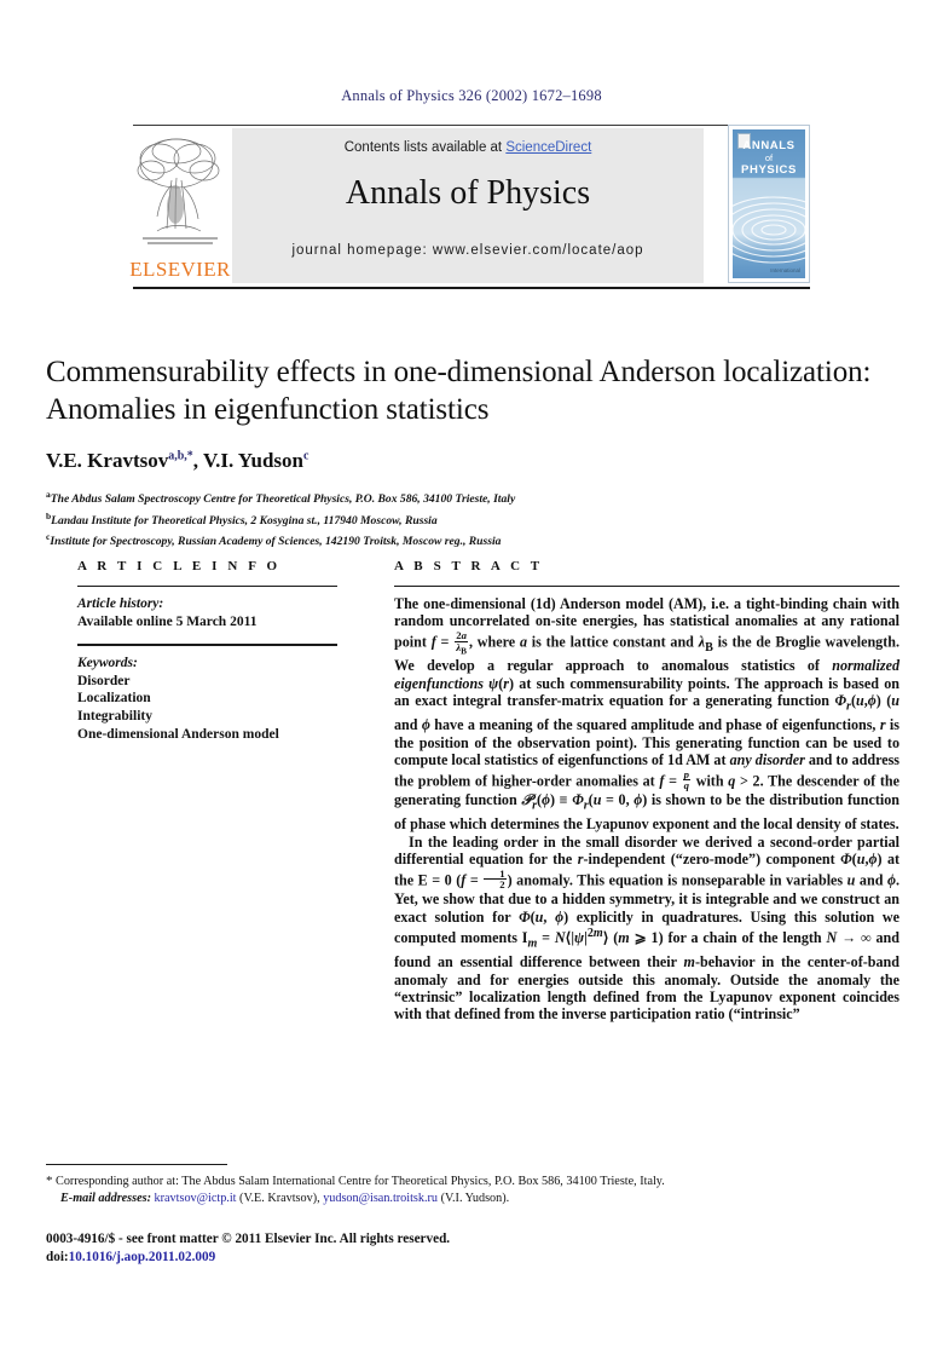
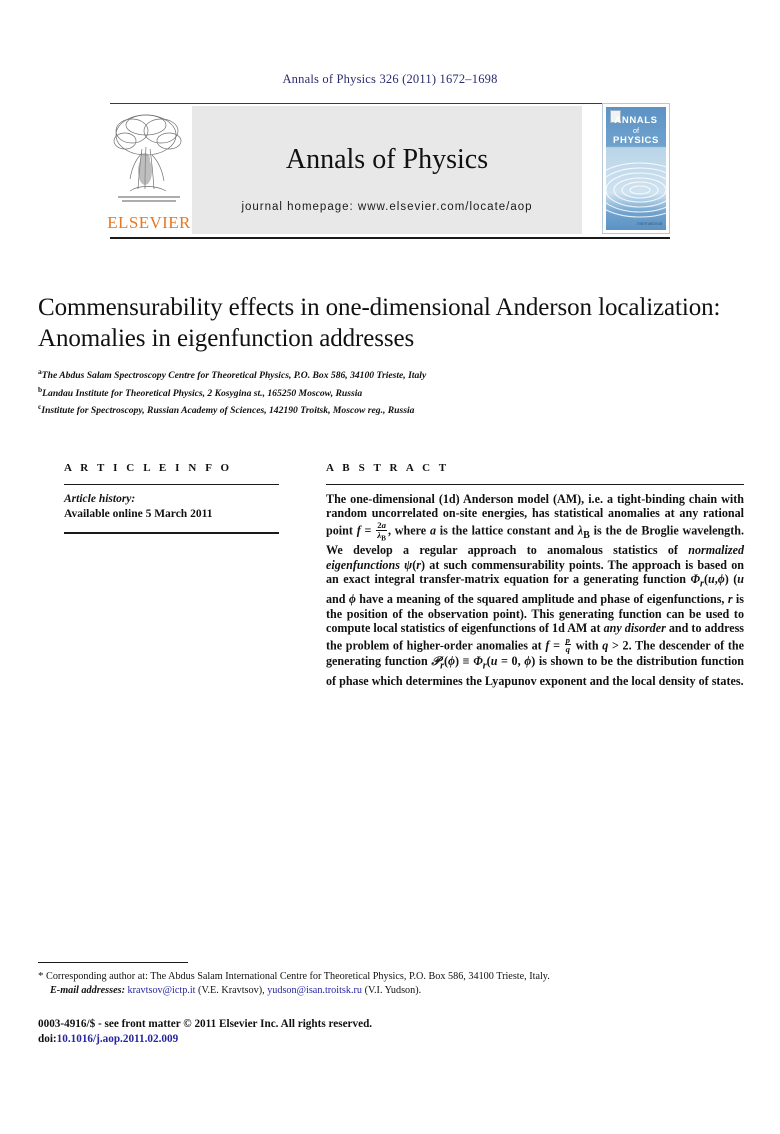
- Annals of Physics 326 (2002) 1672–1698
+ Annals of Physics 326 (2011) 1672–1698
  ELSEVIER
- Contents lists available at ScienceDirect
  Annals of Physics
  journal homepage: www.elsevier.com/locate/aop
  ANNALS
  of
  PHYSICS
- Commensurability effects in one-dimensional Anderson localization: Anomalies in eigenfunction statistics
+ Commensurability effects in one-dimensional Anderson localization: Anomalies in eigenfunction addresses
- V.E. Kravtsova,b,*, V.I. Yudsonc
  aThe Abdus Salam Spectroscopy Centre for Theoretical Physics, P.O. Box 586, 34100 Trieste, Italy
- bLandau Institute for Theoretical Physics, 2 Kosygina st., 117940 Moscow, Russia
+ bLandau Institute for Theoretical Physics, 2 Kosygina st., 165250 Moscow, Russia
  cInstitute for Spectroscopy, Russian Academy of Sciences, 142190 Troitsk, Moscow reg., Russia
  A R T I C L E I N F O
  A B S T R A C T
  Article history:
  Available online 5 March 2011
- Keywords:
- Disorder
- Localization
- Integrability
- One-dimensional Anderson model
  The one-dimensional (1d) Anderson model (AM), i.e. a tight-binding chain with random uncorrelated on-site energies, has statistical anomalies at any rational point f =
  2a
  λB
  , where a is the lattice constant and λB is the de Broglie wavelength. We develop a regular approach to anomalous statistics of normalized eigenfunctions ψ(r) at such commensurability points. The approach is based on an exact integral transfer-matrix equation for a generating function Φr(u,ϕ) (u and ϕ have a meaning of the squared amplitude and phase of eigenfunctions, r is the position of the observation point). This generating function can be used to compute local statistics of eigenfunctions of 1d AM at any disorder and to address the problem of higher-order anomalies at f =
  p
  q
  with q > 2. The descender of the generating function 𝒫r(ϕ) ≡ Φr(u = 0, ϕ) is shown to be the distribution function of phase which determines the Lyapunov exponent and the local density of states.
- In the leading order in the small disorder we derived a second-order partial differential equation for the r-independent (“zero-mode”) component Φ(u,ϕ) at the E = 0 (f =
- 1
- 2
- ) anomaly. This equation is nonseparable in variables u and ϕ. Yet, we show that due to a hidden symmetry, it is integrable and we construct an exact solution for Φ(u, ϕ) explicitly in quadratures. Using this solution we computed moments Im = N⟨|ψ|2m⟩ (m ⩾ 1) for a chain of the length N → ∞ and found an essential difference between their m-behavior in the center-of-band anomaly and for energies outside this anomaly. Outside the anomaly the “extrinsic” localization length defined from the Lyapunov exponent coincides with that defined from the inverse participation ratio (“intrinsic”
  * Corresponding author at: The Abdus Salam International Centre for Theoretical Physics, P.O. Box 586, 34100 Trieste, Italy.
  E-mail addresses: kravtsov@ictp.it (V.E. Kravtsov), yudson@isan.troitsk.ru (V.I. Yudson).
  0003-4916/$ - see front matter © 2011 Elsevier Inc. All rights reserved.
  doi:10.1016/j.aop.2011.02.009
